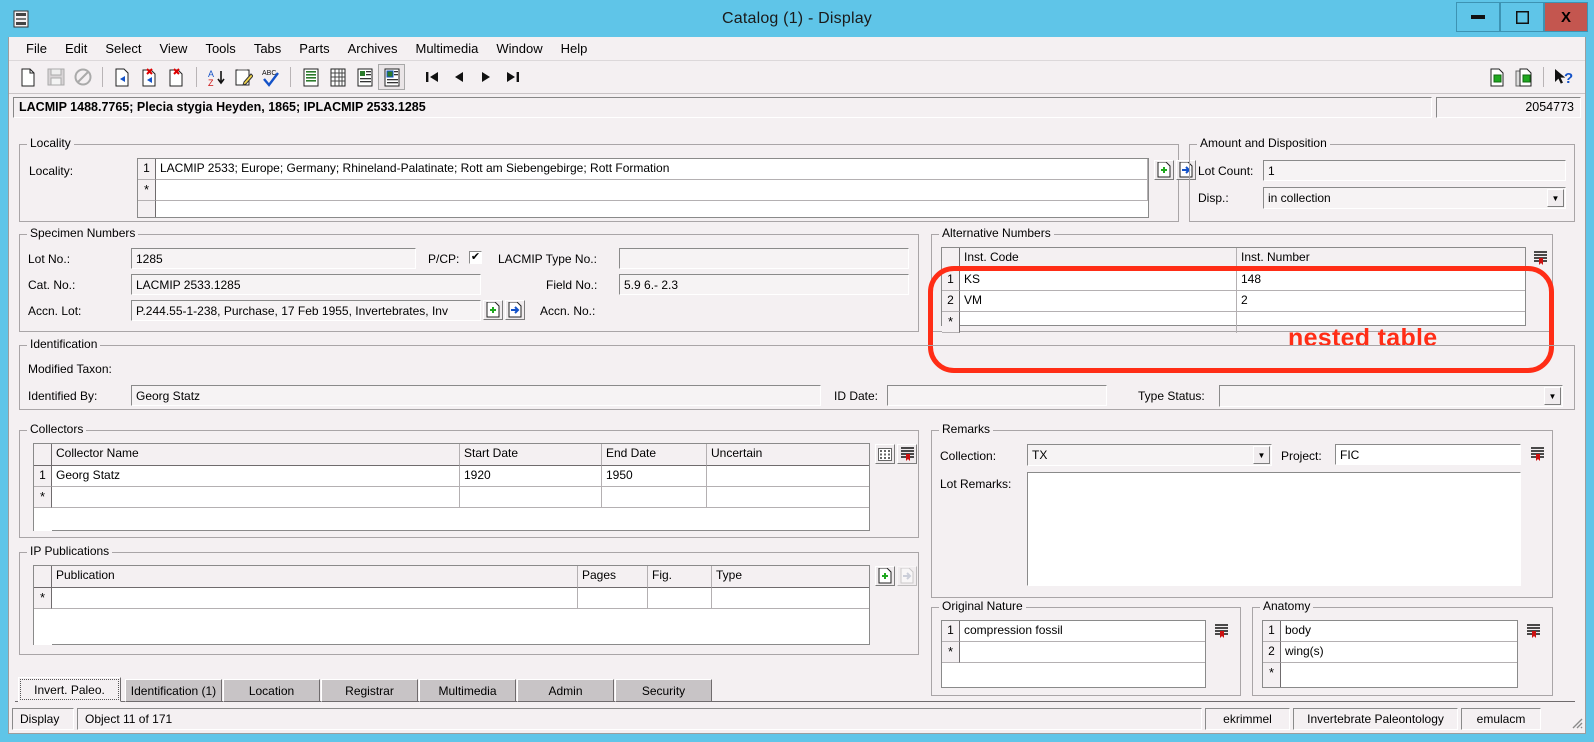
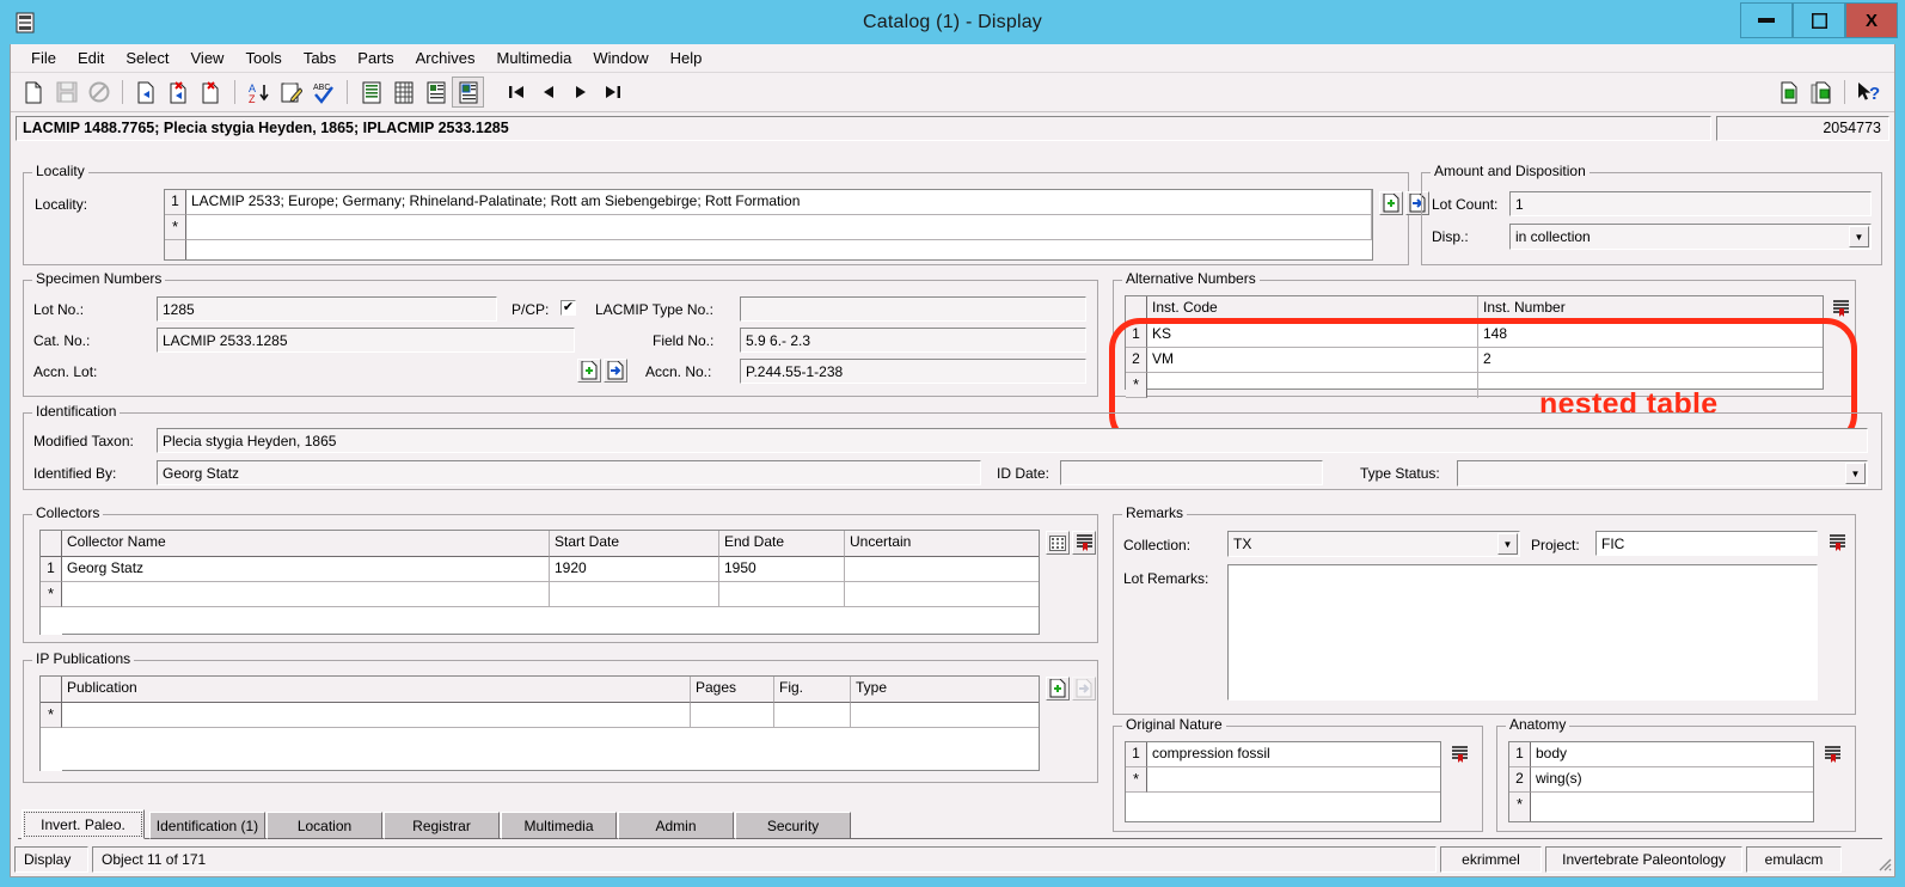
  Catalog (1) - Display
  X
  File
  Edit
  Select
  View
  Tools
  Tabs
  Parts
  Archives
  Multimedia
  Window
  Help
  A
  Z
  ?
  LACMIP 1488.7765; Plecia stygia Heyden, 1865; IPLACMIP 2533.1285
  2054773
  Locality
  Locality:
  1
  LACMIP 2533; Europe; Germany; Rhineland-Palatinate; Rott am Siebengebirge; Rott Formation
  *
  Amount and Disposition
  Lot Count:
  1
  Disp.:
  in collection
  ▼
  Specimen Numbers
  Lot No.:
  1285
  P/CP:
  ✔
  LACMIP Type No.:
  Cat. No.:
  LACMIP 2533.1285
  Field No.:
  5.9 6.- 2.3
  Accn. Lot:
- P.244.55-1-238, Purchase, 17 Feb 1955, Invertebrates, Inv
  Accn. No.:
+ P.244.55-1-238
  Alternative Numbers
  Inst. Code
  Inst. Number
  1
  KS
  148
  2
  VM
  2
  *
  nested table
  Identification
  Modified Taxon:
+ Plecia stygia Heyden, 1865
  Identified By:
  Georg Statz
  ID Date:
  Type Status:
  ▼
  Collectors
  Collector Name
  Start Date
  End Date
  Uncertain
  1
  Georg Statz
  1920
  1950
  *
  Remarks
  Collection:
  TX
  ▼
  Project:
  FIC
  Lot Remarks:
  IP Publications
  Publication
  Pages
  Fig.
  Type
  *
  Original Nature
  1
  compression fossil
  *
  Anatomy
  1
  body
  2
  wing(s)
  *
  Invert. Paleo.
  Identification (1)
  Location
  Registrar
  Multimedia
  Admin
  Security
  Display
  Object 11 of 171
  ekrimmel
  Invertebrate Paleontology
  emulacm
